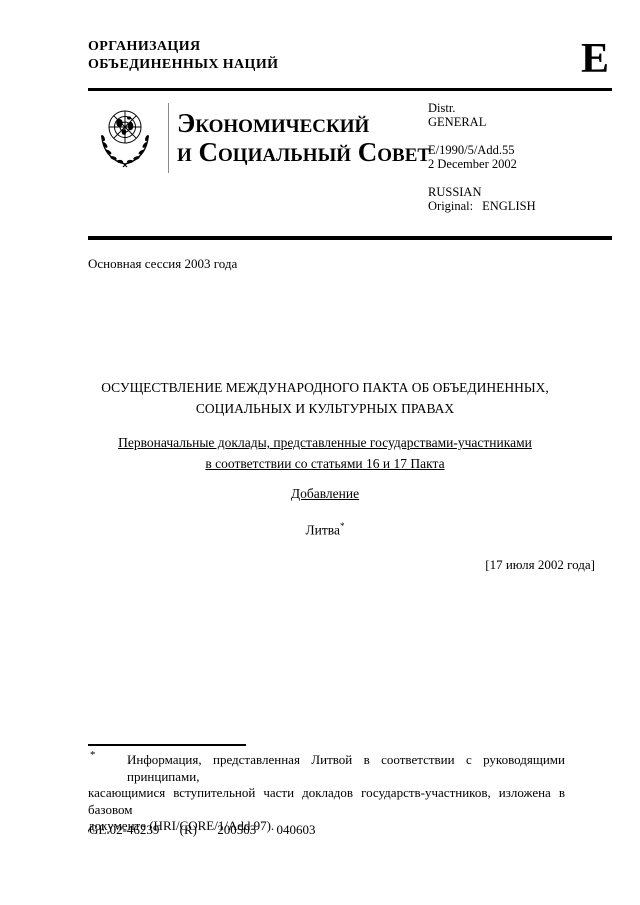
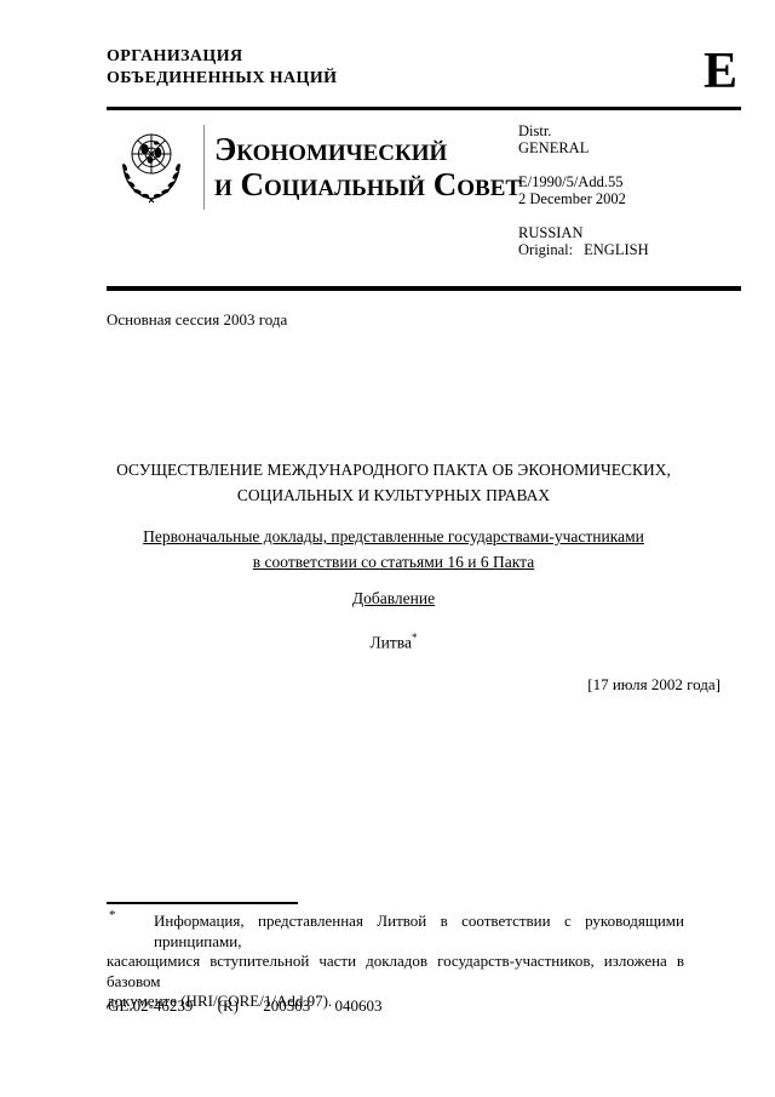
  ОРГАНИЗАЦИЯ
  ОБЪЕДИНЕННЫХ НАЦИЙ
  E
  Экономический
  и Социальный Совет
  Distr.
  GENERAL
  E/1990/5/Add.55
  2 December 2002
  RUSSIAN
  Original: ENGLISH
  Основная сессия 2003 года
- ОСУЩЕСТВЛЕНИЕ МЕЖДУНАРОДНОГО ПАКТА ОБ ОБЪЕДИНЕННЫХ,
+ ОСУЩЕСТВЛЕНИЕ МЕЖДУНАРОДНОГО ПАКТА ОБ ЭКОНОМИЧЕСКИХ,
  СОЦИАЛЬНЫХ И КУЛЬТУРНЫХ ПРАВАХ
  Первоначальные доклады, представленные государствами-участниками
- в соответствии со статьями 16 и 17 Пакта
+ в соответствии со статьями 16 и 6 Пакта
  Добавление
  Литва*
  [17 июля 2002 года]
  *
  Информация, представленная Литвой в соответствии с руководящими принципами,
  касающимися вступительной части докладов государств-участников, изложена в базовом
  документе (HRI/CORE/1/Add.97).
  GE.02-46239 (R) 200503 040603
